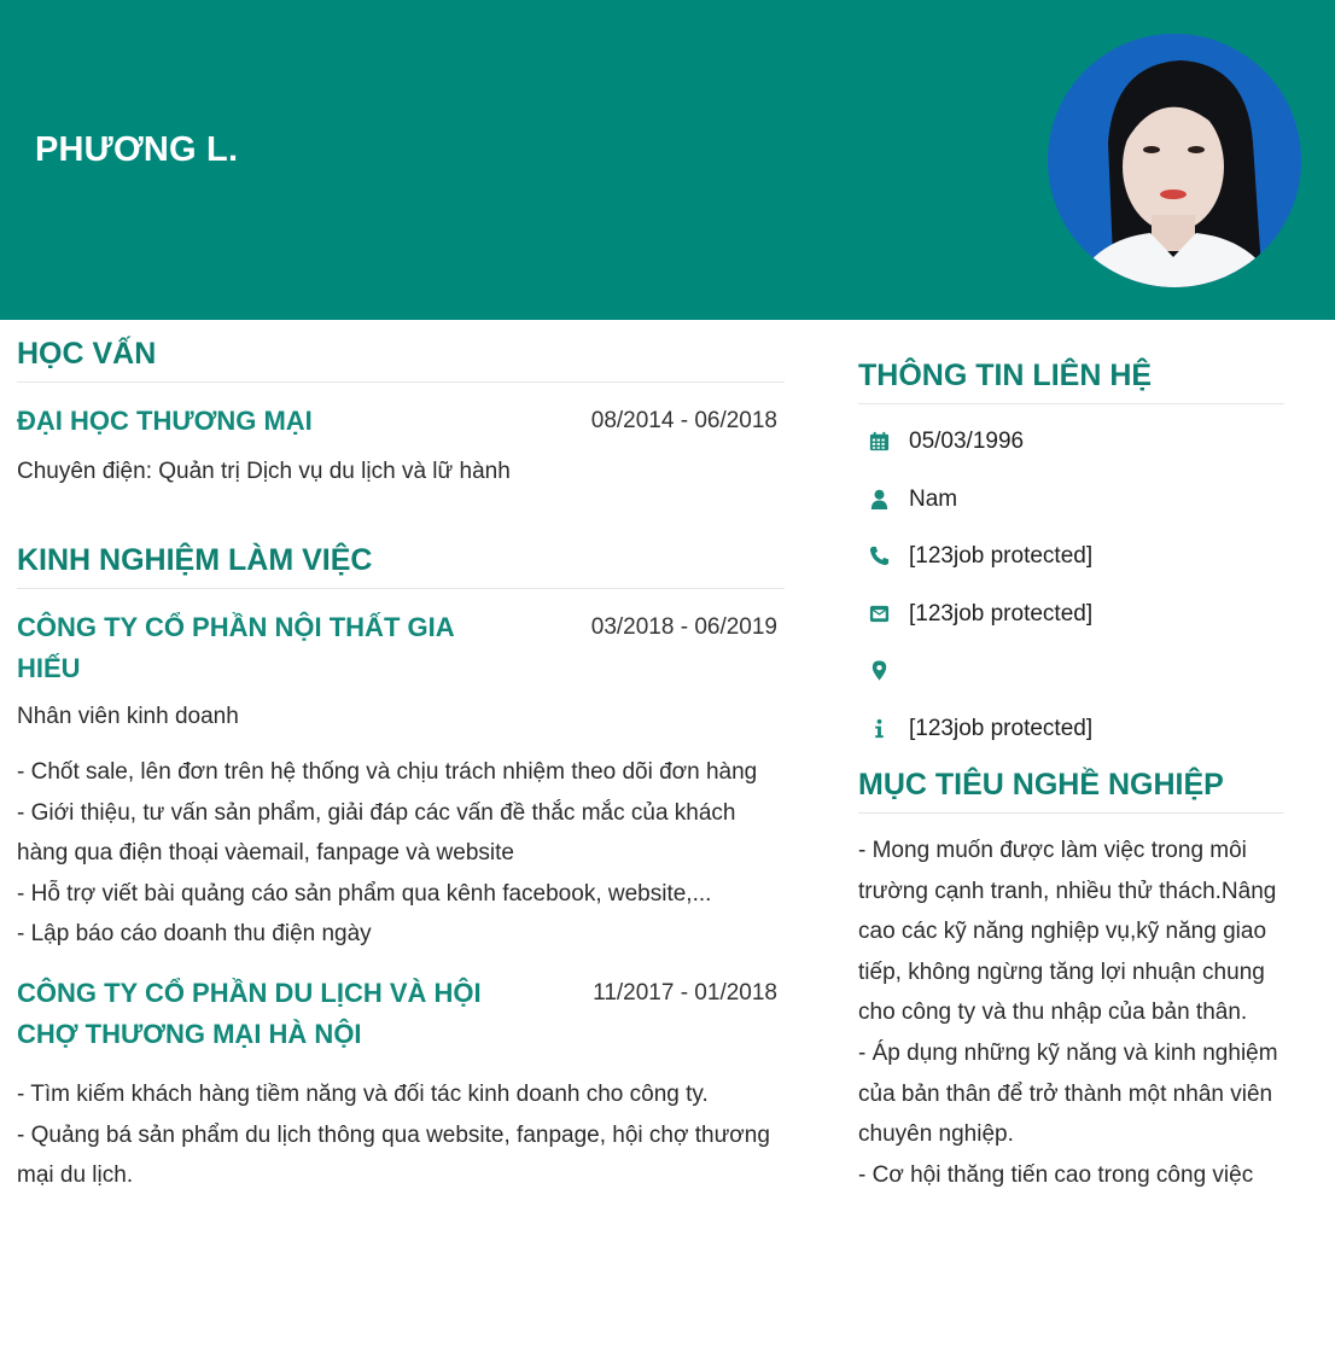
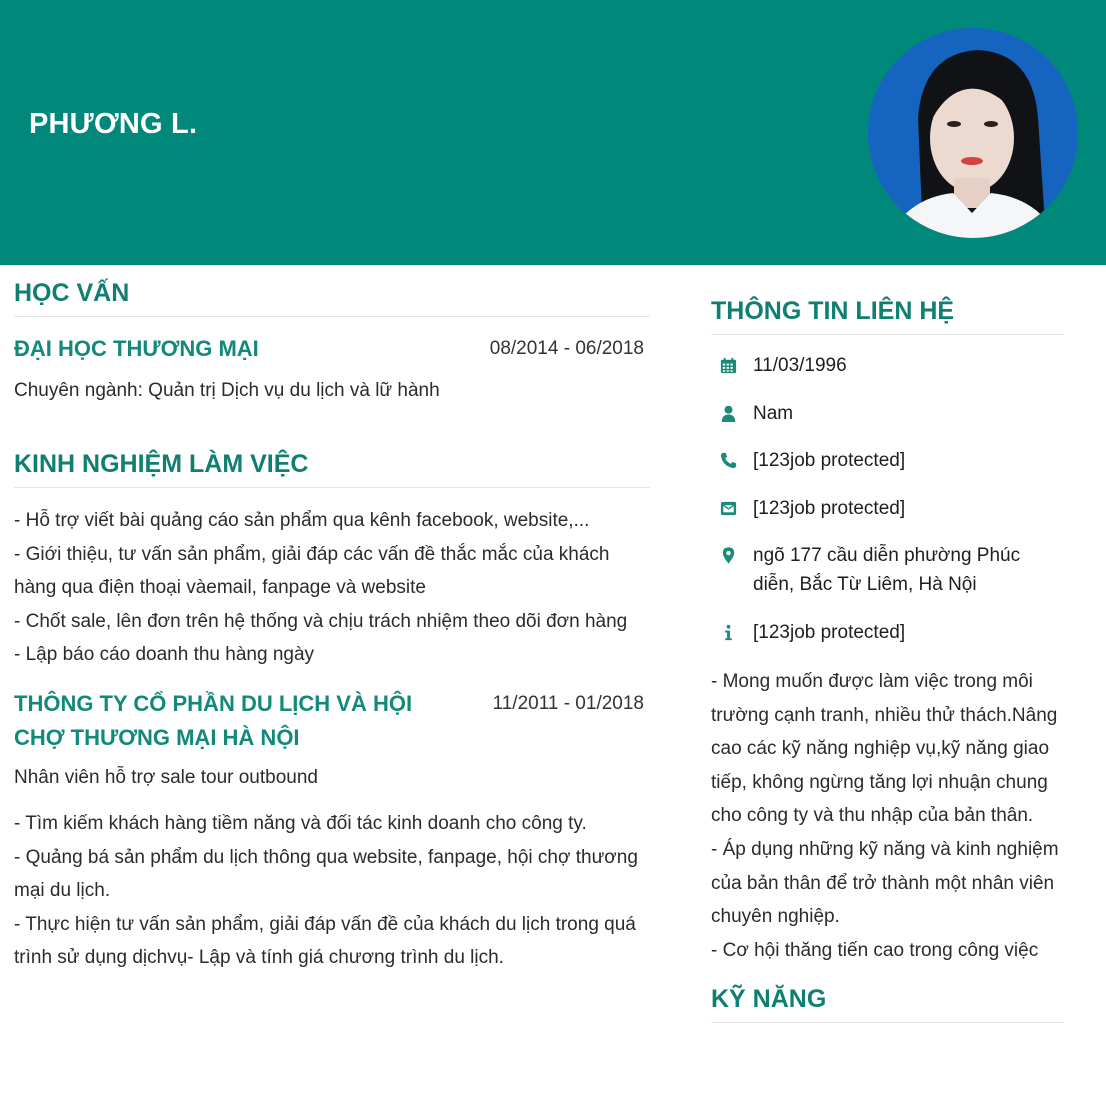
  PHƯƠNG L.
  HỌC VẤN
  ĐẠI HỌC THƯƠNG MẠI
  08/2014 - 06/2018
- Chuyên điện: Quản trị Dịch vụ du lịch và lữ hành
+ Chuyên ngành: Quản trị Dịch vụ du lịch và lữ hành
  KINH NGHIỆM LÀM VIỆC
- CÔNG TY CỔ PHẦN NỘI THẤT GIA HIẾU
- 03/2018 - 06/2019
- Nhân viên kinh doanh
- - Chốt sale, lên đơn trên hệ thống và chịu trách nhiệm theo dõi đơn hàng
+ - Hỗ trợ viết bài quảng cáo sản phẩm qua kênh facebook, website,...
  - Giới thiệu, tư vấn sản phẩm, giải đáp các vấn đề thắc mắc của khách hàng qua điện thoại vàemail, fanpage và website
- - Hỗ trợ viết bài quảng cáo sản phẩm qua kênh facebook, website,...
+ - Chốt sale, lên đơn trên hệ thống và chịu trách nhiệm theo dõi đơn hàng
- - Lập báo cáo doanh thu điện ngày
+ - Lập báo cáo doanh thu hàng ngày
- CÔNG TY CỔ PHẦN DU LỊCH VÀ HỘI CHỢ THƯƠNG MẠI HÀ NỘI
+ THÔNG TY CỔ PHẦN DU LỊCH VÀ HỘI CHỢ THƯƠNG MẠI HÀ NỘI
- 11/2017 - 01/2018
+ 11/2011 - 01/2018
+ Nhân viên hỗ trợ sale tour outbound
  - Tìm kiếm khách hàng tiềm năng và đối tác kinh doanh cho công ty.
  - Quảng bá sản phẩm du lịch thông qua website, fanpage, hội chợ thương mại du lịch.
+ - Thực hiện tư vấn sản phẩm, giải đáp vấn đề của khách du lịch trong quá trình sử dụng dịchvụ- Lập và tính giá chương trình du lịch.
  THÔNG TIN LIÊN HỆ
- 05/03/1996
+ 11/03/1996
  Nam
  [123job protected]
  [123job protected]
+ ngõ 177 cầu diễn phường Phúc diễn, Bắc Từ Liêm, Hà Nội
  [123job protected]
- MỤC TIÊU NGHỀ NGHIỆP
  - Mong muốn được làm việc trong môi trường cạnh tranh, nhiều thử thách.Nâng cao các kỹ năng nghiệp vụ,kỹ năng giao tiếp, không ngừng tăng lợi nhuận chung cho công ty và thu nhập của bản thân.
  - Áp dụng những kỹ năng và kinh nghiệm của bản thân để trở thành một nhân viên chuyên nghiệp.
  - Cơ hội thăng tiến cao trong công việc
+ KỸ NĂNG
